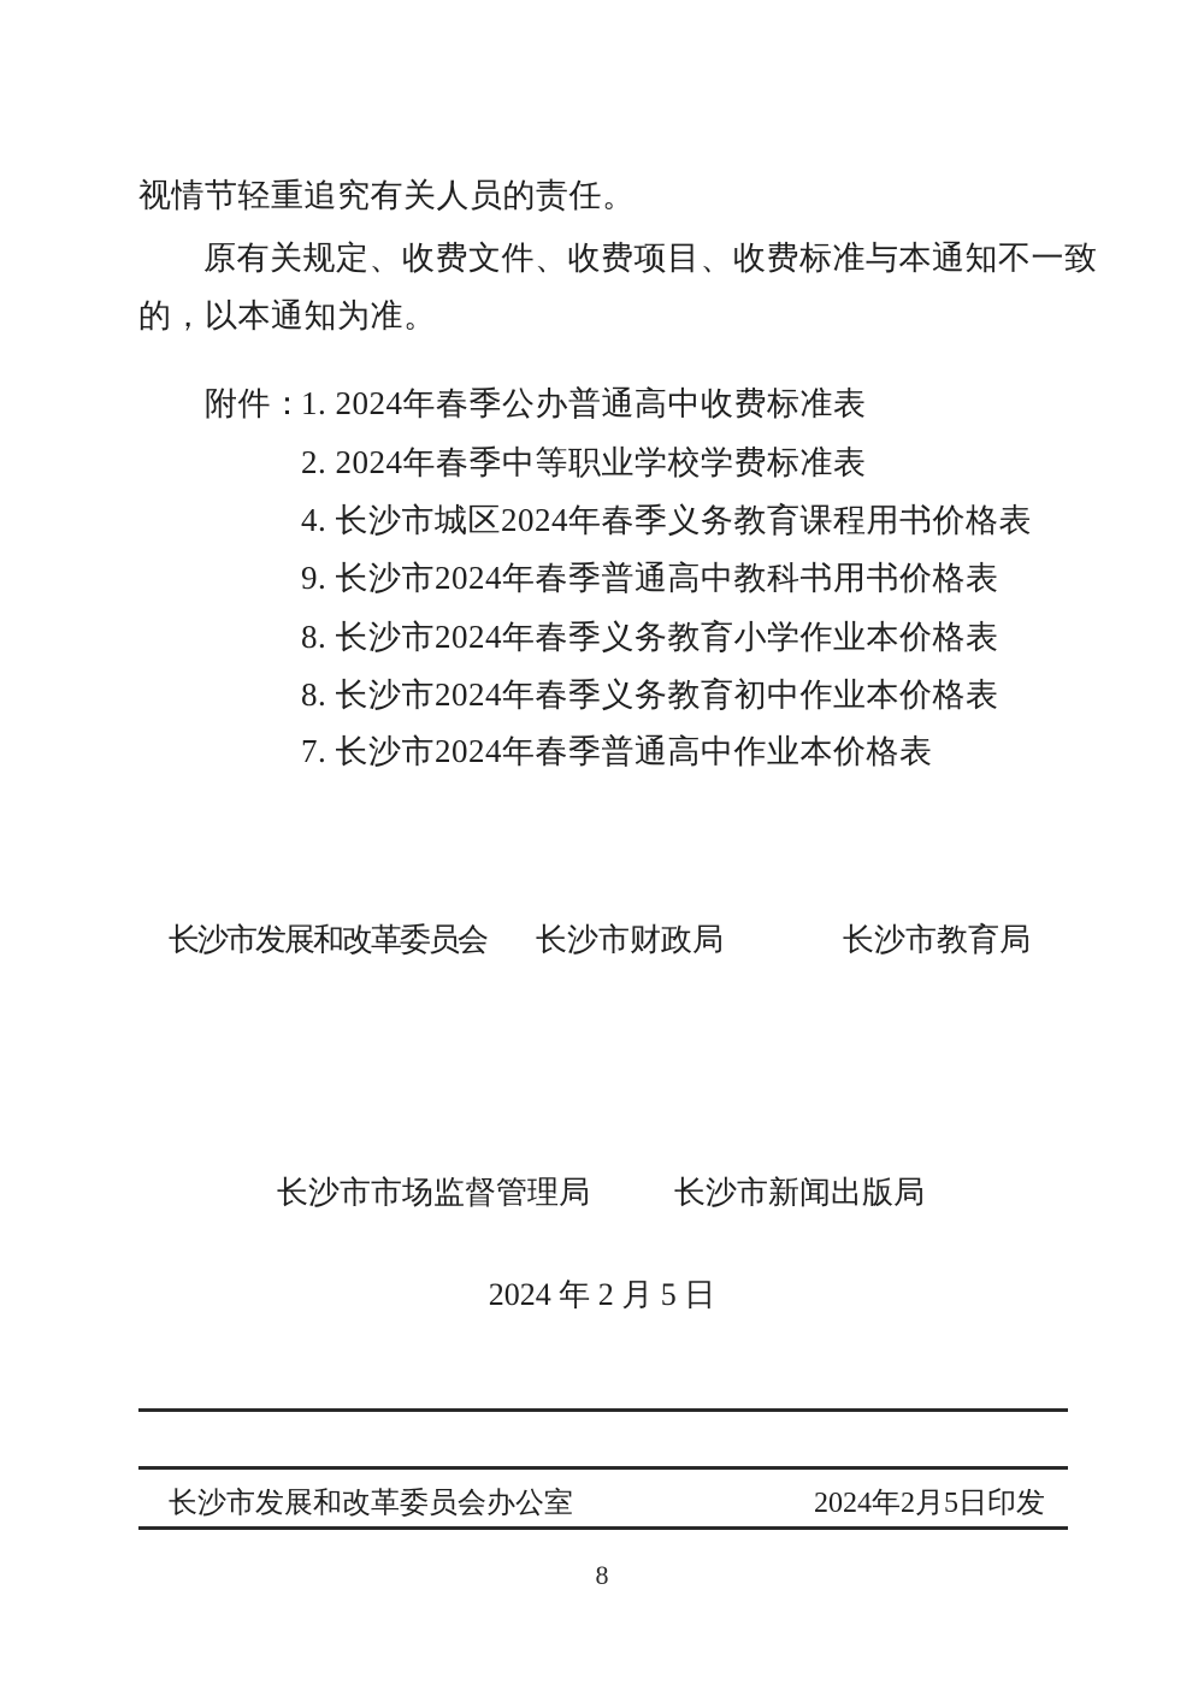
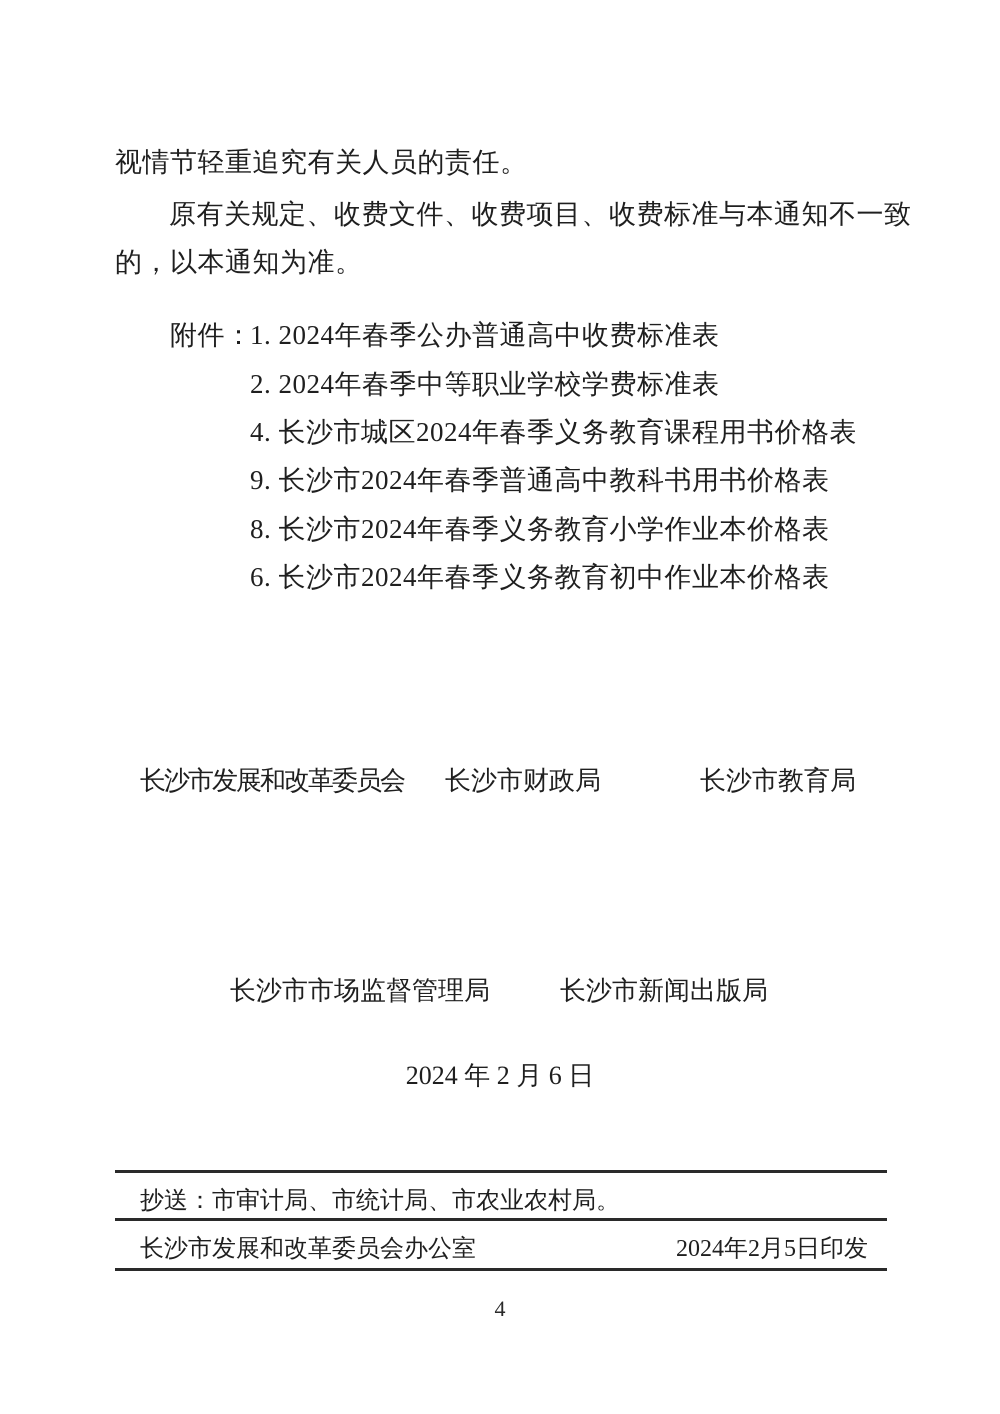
  视情节轻重追究有关人员的责任。
  原有关规定、收费文件、收费项目、收费标准与本通知不一致
  的，以本通知为准。
  附件：
  1. 2024年春季公办普通高中收费标准表
  2. 2024年春季中等职业学校学费标准表
  4. 长沙市城区2024年春季义务教育课程用书价格表
  9. 长沙市2024年春季普通高中教科书用书价格表
  8. 长沙市2024年春季义务教育小学作业本价格表
- 8. 长沙市2024年春季义务教育初中作业本价格表
+ 6. 长沙市2024年春季义务教育初中作业本价格表
- 7. 长沙市2024年春季普通高中作业本价格表
  长沙市发展和改革委员会
  长沙市财政局
  长沙市教育局
  长沙市市场监督管理局
  长沙市新闻出版局
- 2024 年 2 月 5 日
+ 2024 年 2 月 6 日
+ 抄送：市审计局、市统计局、市农业农村局。
  长沙市发展和改革委员会办公室
  2024年2月5日印发
- 8
+ 4
